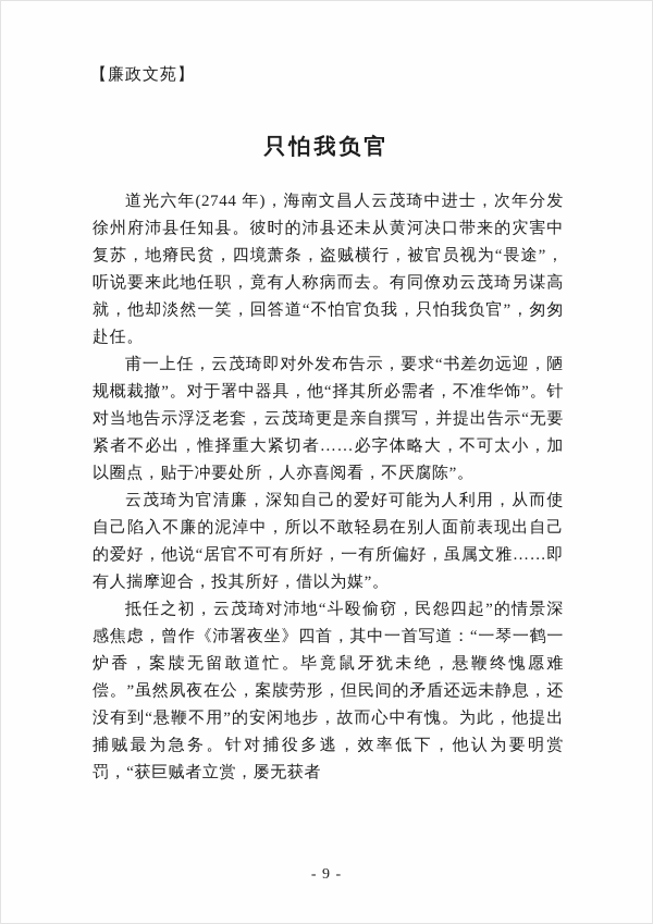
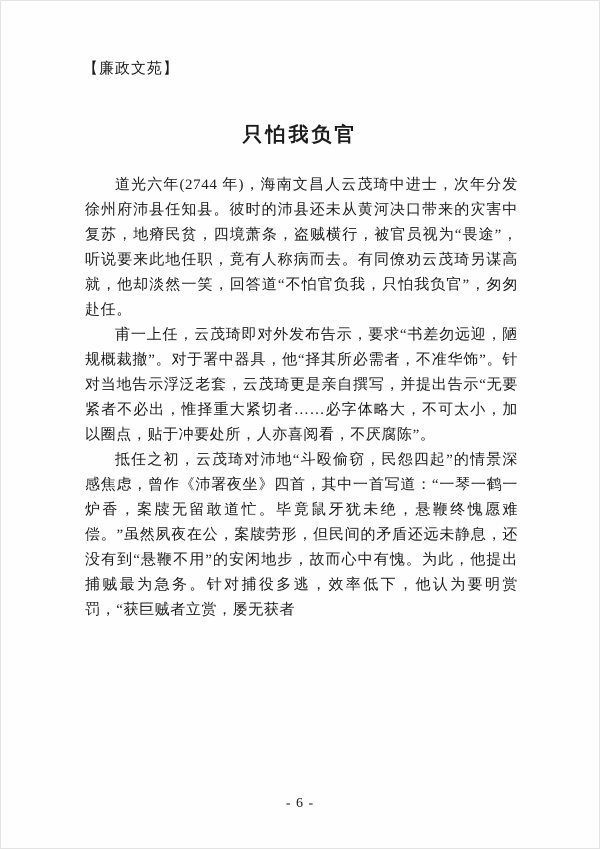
  【廉政文苑】
  只怕我负官
  道光六年(2744 年)，海南文昌人云茂琦中进士，次年分发徐州府沛县任知县。彼时的沛县还未从黄河决口带来的灾害中复苏，地瘠民贫，四境萧条，盗贼横行，被官员视为“畏途”，听说要来此地任职，竟有人称病而去。有同僚劝云茂琦另谋高就，他却淡然一笑，回答道“不怕官负我，只怕我负官”，匆匆赴任。
  甫一上任，云茂琦即对外发布告示，要求“书差勿远迎，陋规概裁撤”。对于署中器具，他“择其所必需者，不准华饰”。针对当地告示浮泛老套，云茂琦更是亲自撰写，并提出告示“无要紧者不必出，惟择重大紧切者……必字体略大，不可太小，加以圈点，贴于冲要处所，人亦喜阅看，不厌腐陈”。
- 云茂琦为官清廉，深知自己的爱好可能为人利用，从而使自己陷入不廉的泥淖中，所以不敢轻易在别人面前表现出自己的爱好，他说“居官不可有所好，一有所偏好，虽属文雅……即有人揣摩迎合，投其所好，借以为媒”。
  抵任之初，云茂琦对沛地“斗殴偷窃，民怨四起”的情景深感焦虑，曾作《沛署夜坐》四首，其中一首写道：“一琴一鹤一炉香，案牍无留敢道忙。毕竟鼠牙犹未绝，悬鞭终愧愿难偿。”虽然夙夜在公，案牍劳形，但民间的矛盾还远未静息，还没有到“悬鞭不用”的安闲地步，故而心中有愧。为此，他提出捕贼最为急务。针对捕役多逃，效率低下，他认为要明赏罚，“获巨贼者立赏，屡无获者
- - 9 -
+ - 6 -
